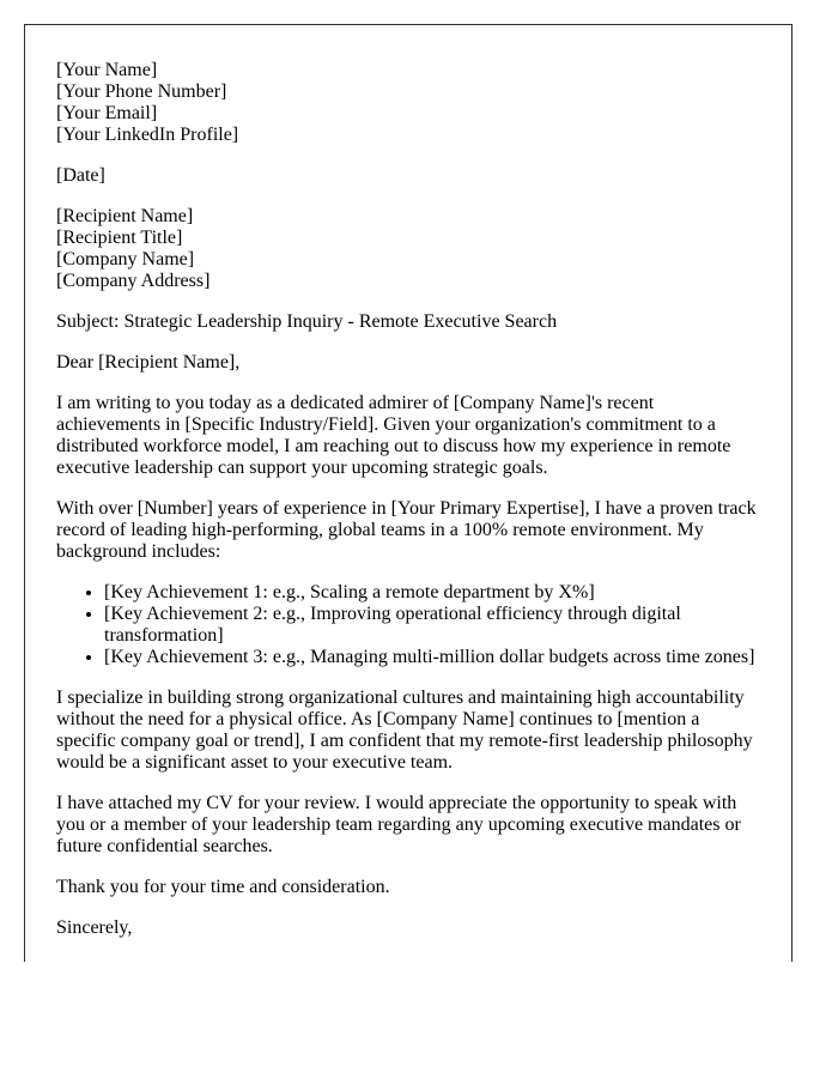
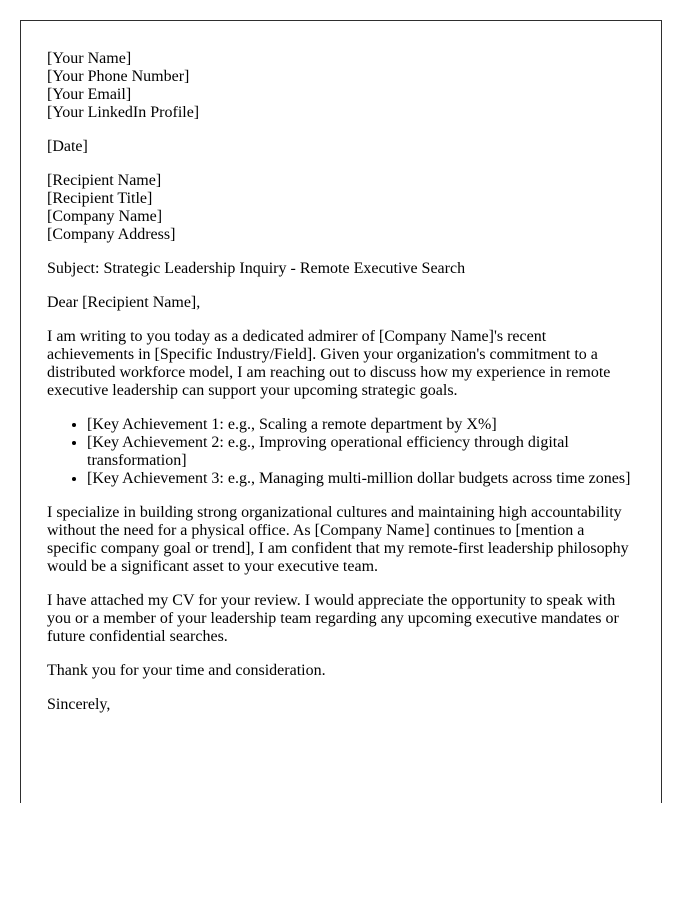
  [Your Name]
  [Your Phone Number]
  [Your Email]
  [Your LinkedIn Profile]
  [Date]
  [Recipient Name]
  [Recipient Title]
  [Company Name]
  [Company Address]
  Subject: Strategic Leadership Inquiry - Remote Executive Search
  Dear [Recipient Name],
  I am writing to you today as a dedicated admirer of [Company Name]'s recent achievements in [Specific Industry/Field]. Given your organization's commitment to a distributed workforce model, I am reaching out to discuss how my experience in remote executive leadership can support your upcoming strategic goals.
- With over [Number] years of experience in [Your Primary Expertise], I have a proven track record of leading high-performing, global teams in a 100% remote environment. My background includes:
  [Key Achievement 1: e.g., Scaling a remote department by X%]
  [Key Achievement 2: e.g., Improving operational efficiency through digital transformation]
  [Key Achievement 3: e.g., Managing multi-million dollar budgets across time zones]
  I specialize in building strong organizational cultures and maintaining high accountability without the need for a physical office. As [Company Name] continues to [mention a specific company goal or trend], I am confident that my remote-first leadership philosophy would be a significant asset to your executive team.
  I have attached my CV for your review. I would appreciate the opportunity to speak with you or a member of your leadership team regarding any upcoming executive mandates or future confidential searches.
  Thank you for your time and consideration.
  Sincerely,
